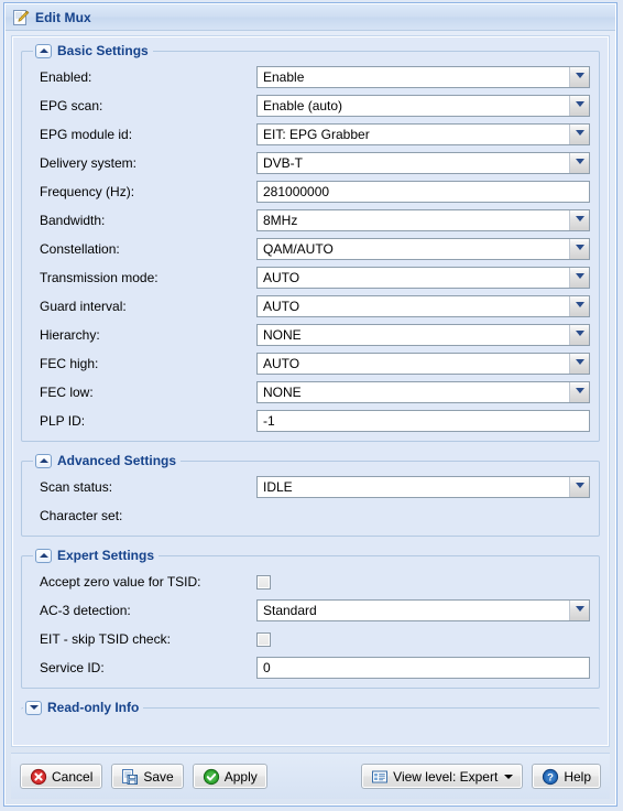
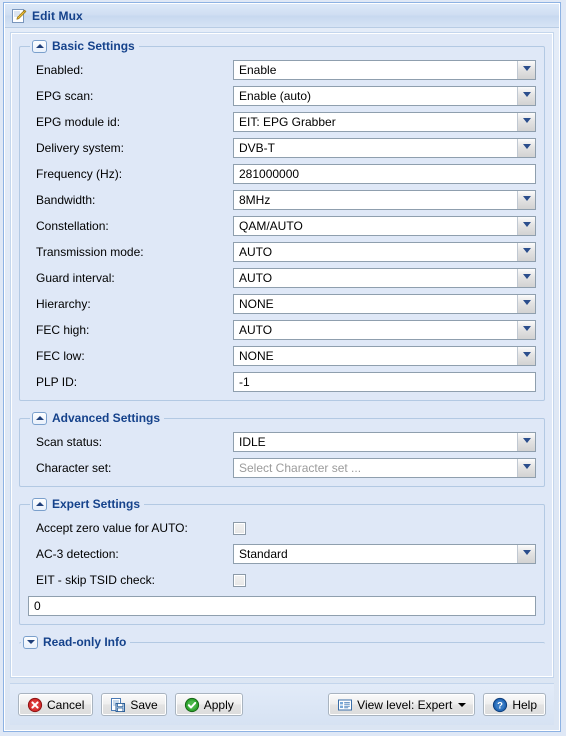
  Edit Mux
  Basic Settings
  Enabled:
  Enable
  EPG scan:
  Enable (auto)
  EPG module id:
  EIT: EPG Grabber
  Delivery system:
  DVB-T
  Frequency (Hz):
  281000000
  Bandwidth:
  8MHz
  Constellation:
  QAM/AUTO
  Transmission mode:
  AUTO
  Guard interval:
  AUTO
  Hierarchy:
  NONE
  FEC high:
  AUTO
  FEC low:
  NONE
  PLP ID:
  -1
  Advanced Settings
  Scan status:
  IDLE
  Character set:
+ Select Character set ...
  Expert Settings
- Accept zero value for TSID:
+ Accept zero value for AUTO:
  AC-3 detection:
  Standard
  EIT - skip TSID check:
- Service ID:
  0
  Read-only Info
  Cancel
  Save
  Apply
  View level: Expert
  ?
  Help
